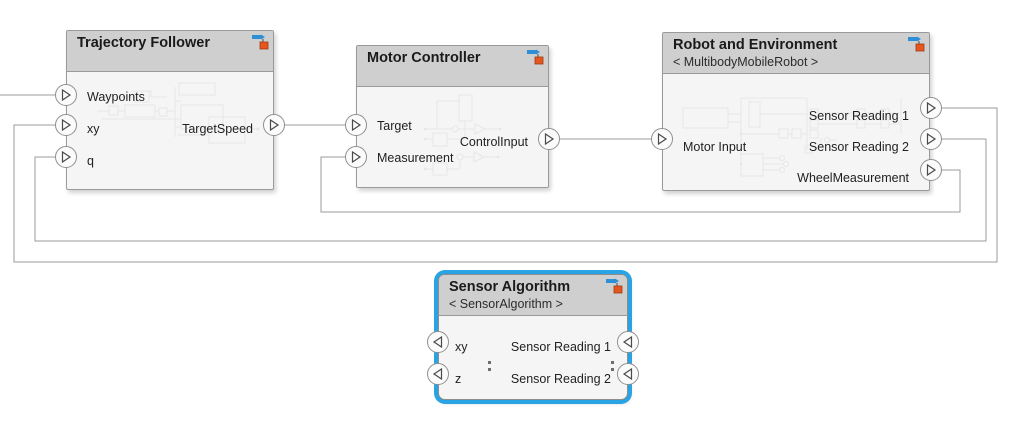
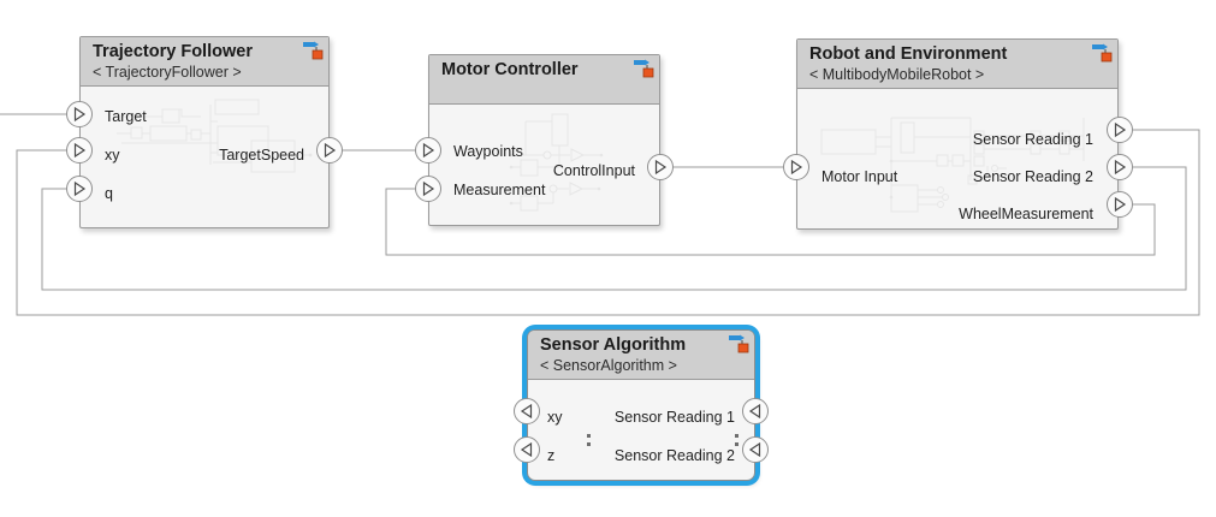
  Trajectory Follower
+ < TrajectoryFollower >
- Waypoints
+ Target
  xy
  q
  TargetSpeed
  Motor Controller
- Target
+ Waypoints
  Measurement
  ControlInput
  Robot and Environment
  < MultibodyMobileRobot >
  Motor Input
  Sensor Reading 1
  Sensor Reading 2
  WheelMeasurement
  Sensor Algorithm
  < SensorAlgorithm >
  xy
  z
  Sensor Reading 1
  Sensor Reading 2
